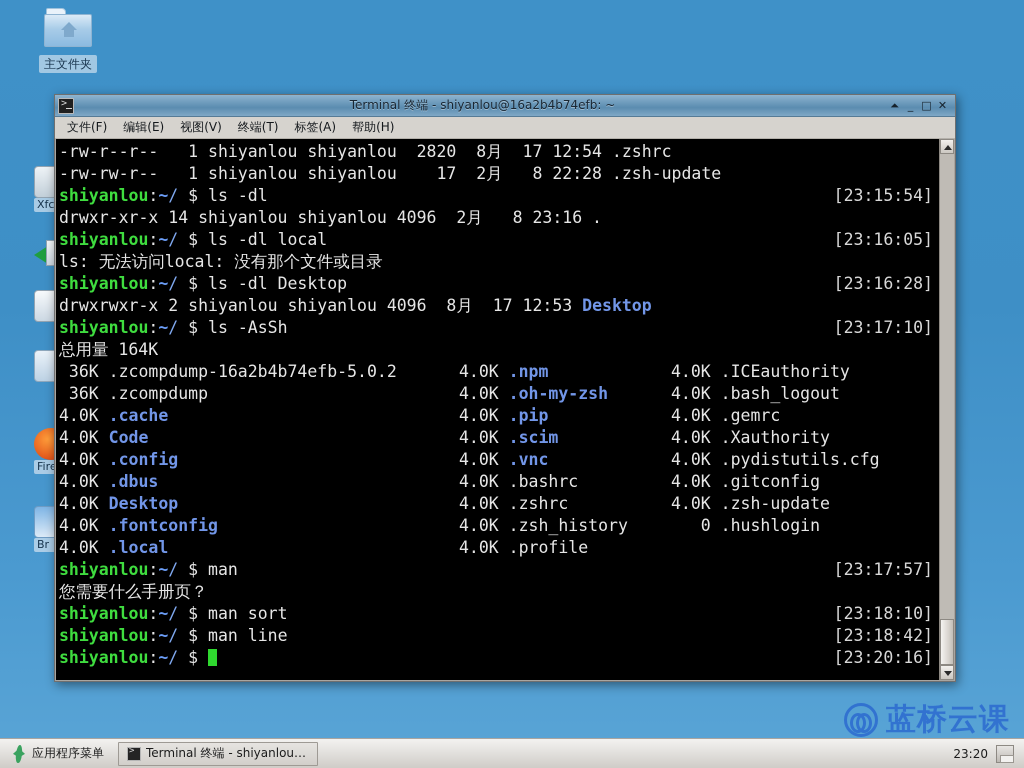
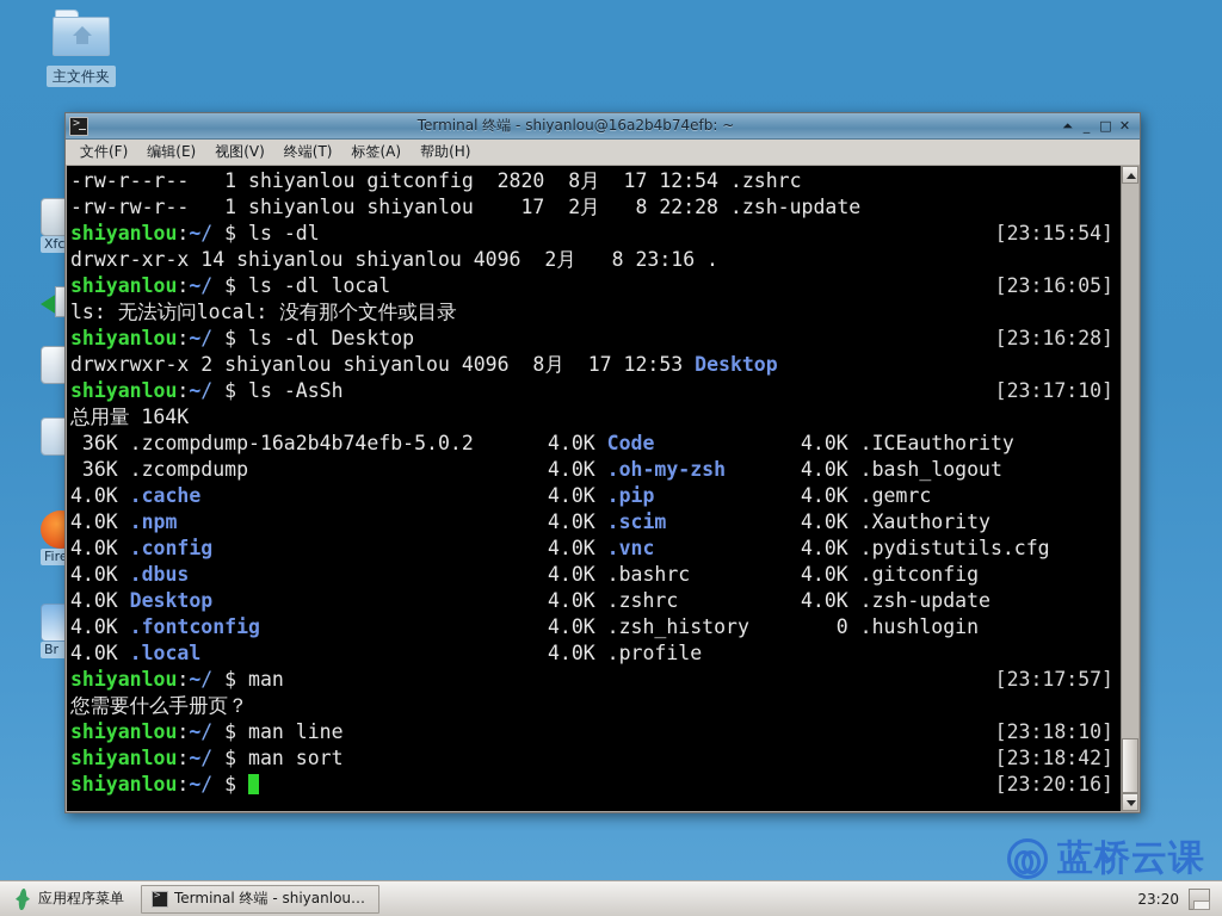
  主文件夹
  Xfc
  Br
  Terminal 终端 - shiyanlou@16a2b4b74efb: ~
  ⏶
  _
  □
  ✕
  文件(F)
  编辑(E)
  视图(V)
  终端(T)
  标签(A)
  帮助(H)
- -rw-r--r-- 1 shiyanlou shiyanlou 2820 8月 17 12:54 .zshrc
+ -rw-r--r-- 1 shiyanlou gitconfig 2820 8月 17 12:54 .zshrc
  -rw-rw-r-- 1 shiyanlou shiyanlou 17 2月 8 22:28 .zsh-update
  shiyanlou:~/ $ ls -dl
  [23:15:54]
  drwxr-xr-x 14 shiyanlou shiyanlou 4096 2月 8 23:16 .
  shiyanlou:~/ $ ls -dl local
  [23:16:05]
  ls: 无法访问local: 没有那个文件或目录
  shiyanlou:~/ $ ls -dl Desktop
  [23:16:28]
  drwxrwxr-x 2 shiyanlou shiyanlou 4096 8月 17 12:53 Desktop
  shiyanlou:~/ $ ls -AsSh
  [23:17:10]
  总用量 164K
  36K .zcompdump-16a2b4b74efb-5.0.2
- 4.0K .npm
+ 4.0K Code
  4.0K .ICEauthority
  36K .zcompdump
  4.0K .oh-my-zsh
  4.0K .bash_logout
  4.0K .cache
  4.0K .pip
  4.0K .gemrc
- 4.0K Code
+ 4.0K .npm
  4.0K .scim
  4.0K .Xauthority
  4.0K .config
  4.0K .vnc
  4.0K .pydistutils.cfg
  4.0K .dbus
  4.0K .bashrc
  4.0K .gitconfig
  4.0K Desktop
  4.0K .zshrc
  4.0K .zsh-update
  4.0K .fontconfig
  4.0K .zsh_history
  0 .hushlogin
  4.0K .local
  4.0K .profile
  shiyanlou:~/ $ man
  [23:17:57]
  您需要什么手册页？
- shiyanlou:~/ $ man sort
+ shiyanlou:~/ $ man line
  [23:18:10]
- shiyanlou:~/ $ man line
+ shiyanlou:~/ $ man sort
  [23:18:42]
  shiyanlou:~/ $
  [23:20:16]
  蓝桥云课
  应用程序菜单
  Terminal 终端 - shiyanlou@
  23:20
